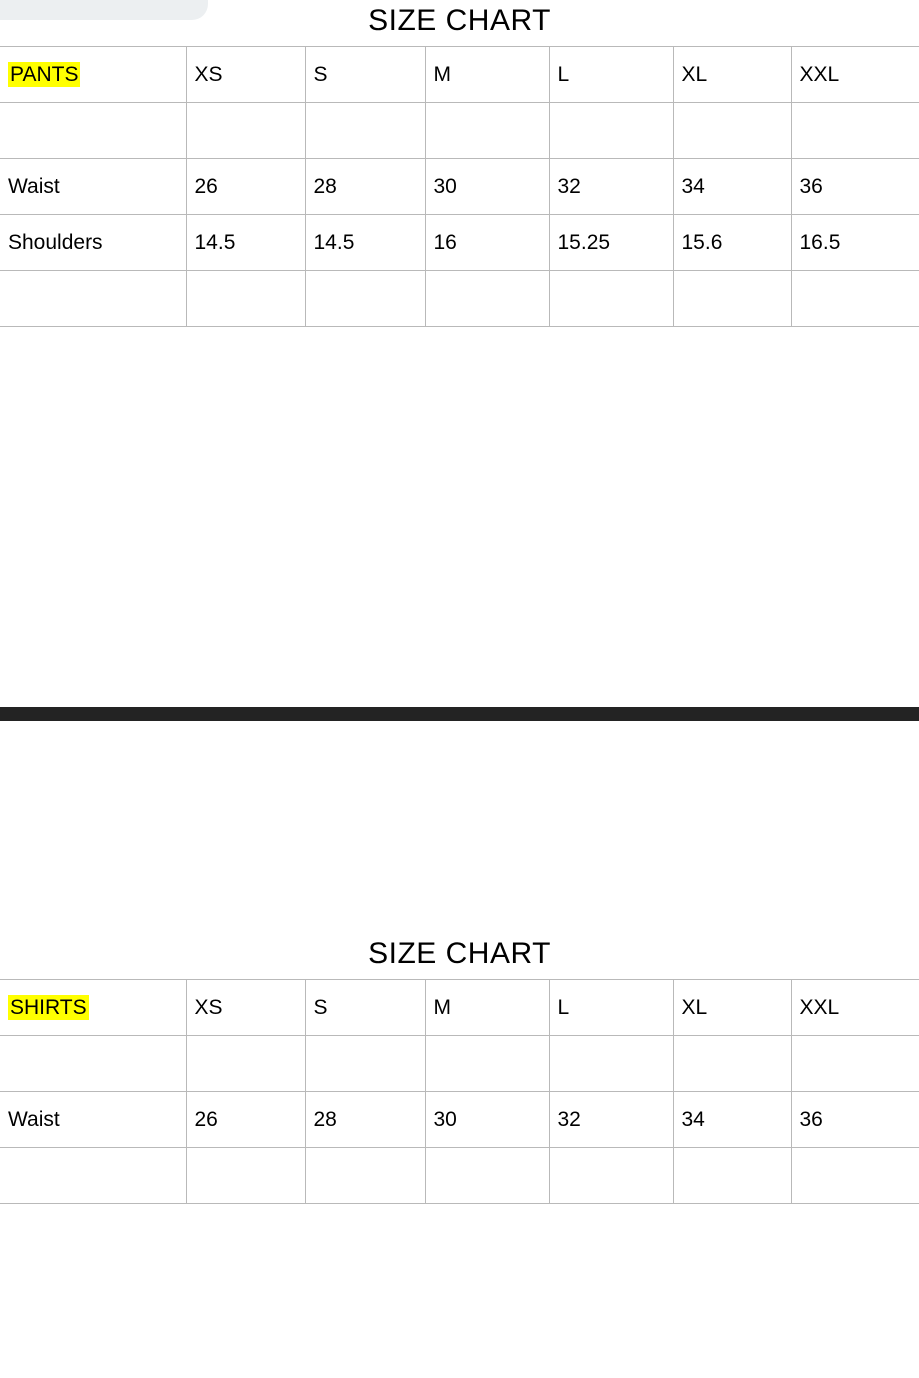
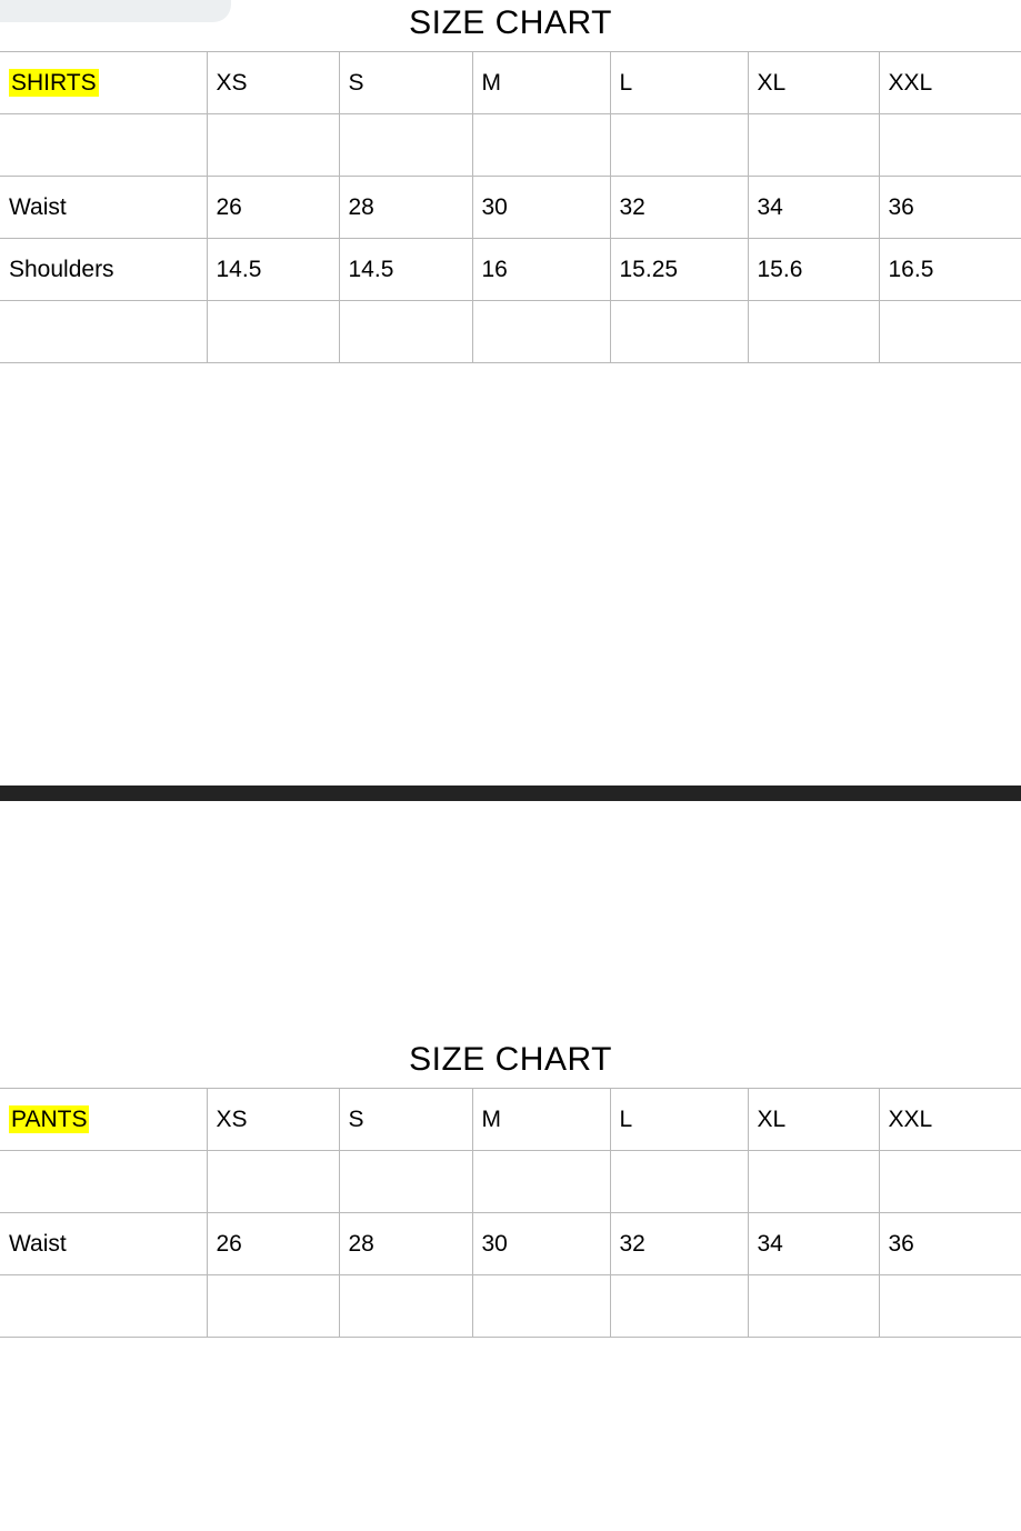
  SIZE CHART
- PANTS	XS	S	M	L	XL	XXL
+ SHIRTS	XS	S	M	L	XL	XXL
  Waist	26	28	30	32	34	36
  Shoulders	14.5	14.5	16	15.25	15.6	16.5
  SIZE CHART
- SHIRTS	XS	S	M	L	XL	XXL
+ PANTS	XS	S	M	L	XL	XXL
  Waist	26	28	30	32	34	36
